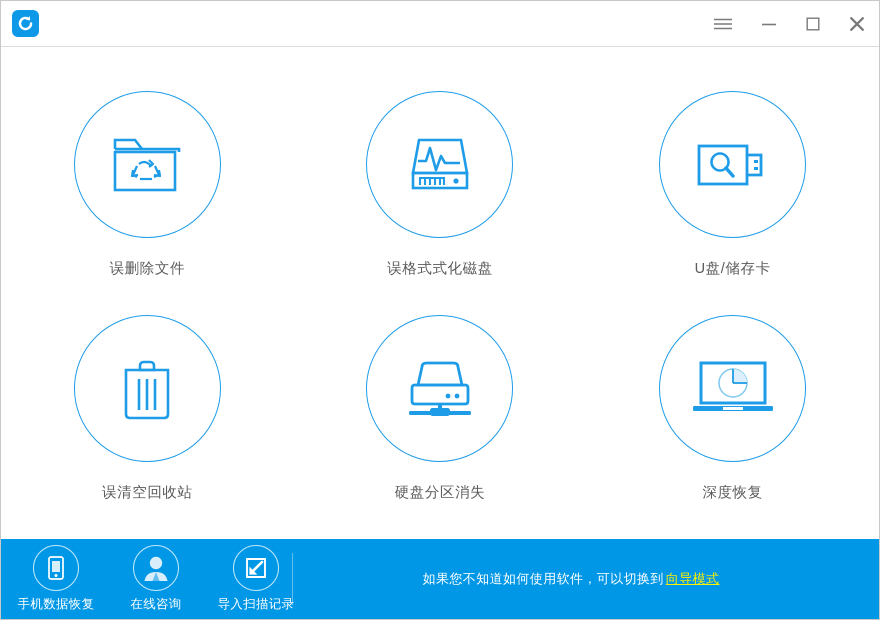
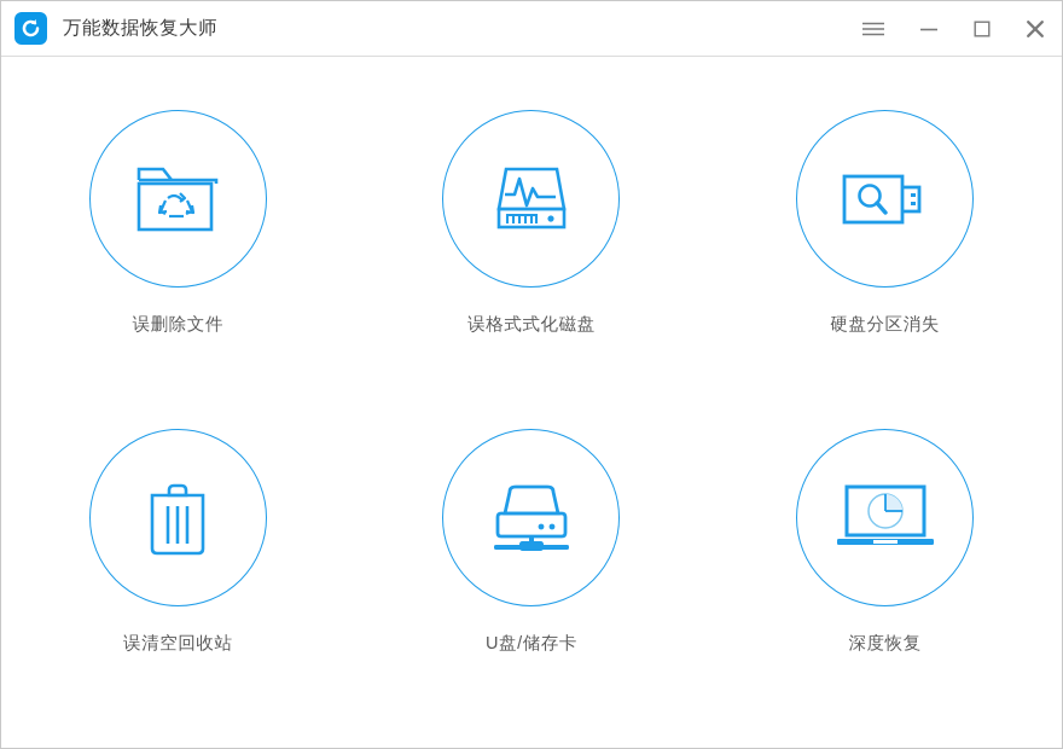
+ 万能数据恢复大师
  误删除文件
  误格式式化磁盘
- U盘/储存卡
+ 硬盘分区消失
  误清空回收站
- 硬盘分区消失
+ U盘/储存卡
  深度恢复
- 手机数据恢复
- 在线咨询
- 导入扫描记录
- 如果您不知道如何使用软件，可以切换到 向导模式
